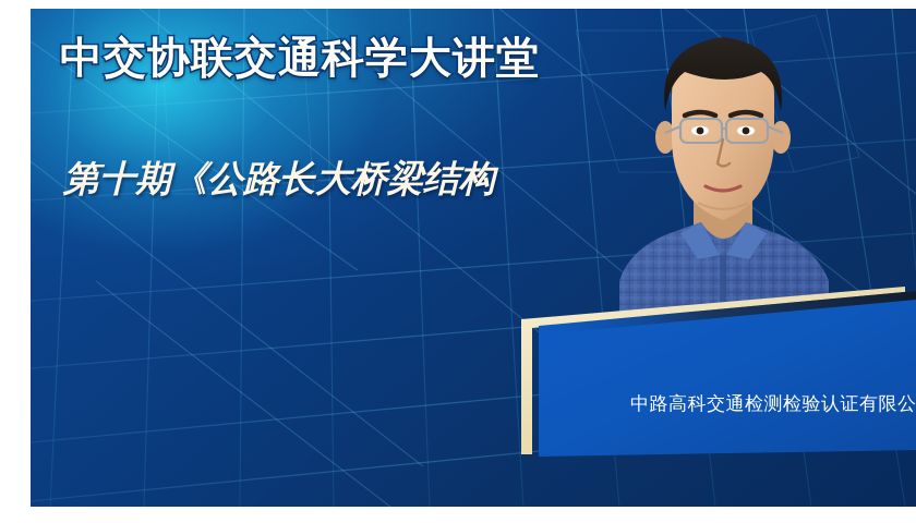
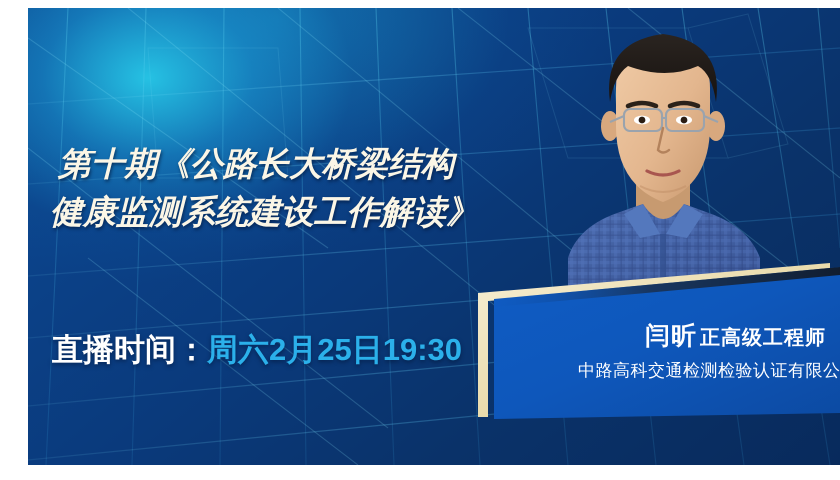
- 中交协联交通科学大讲堂
  第十期《公路长大桥梁结构
+ 健康监测系统建设工作解读》
+ 直播时间：周六2月25日19:30
+ 闫昕
+ 正高级工程师
  中路高科交通检测检验认证有限公
